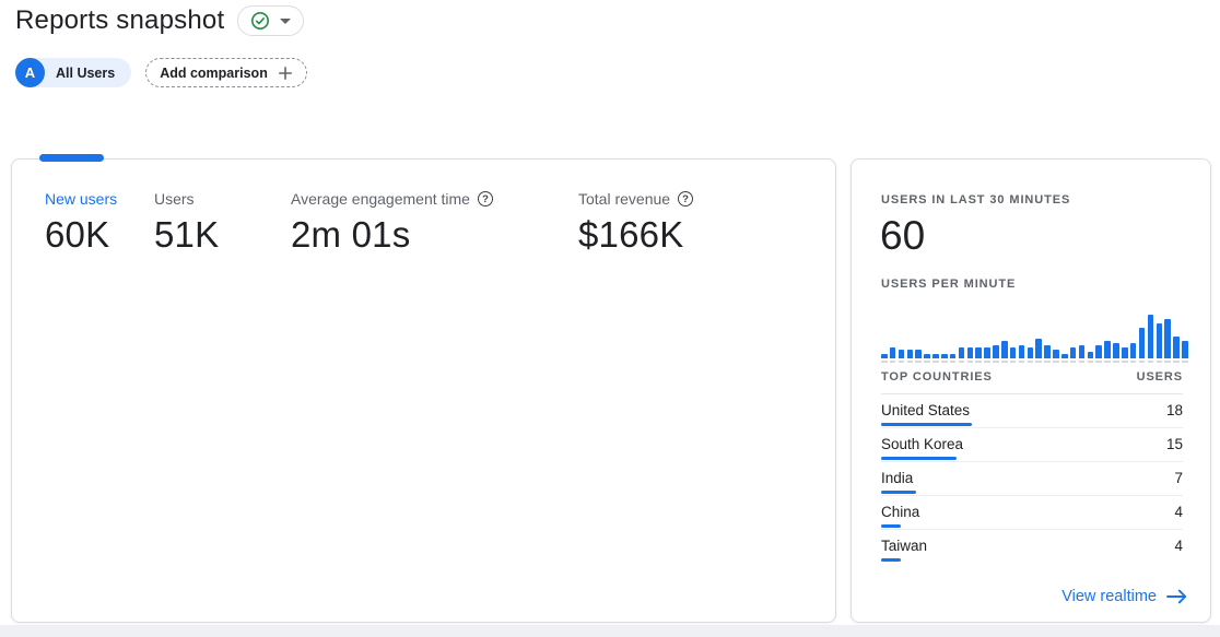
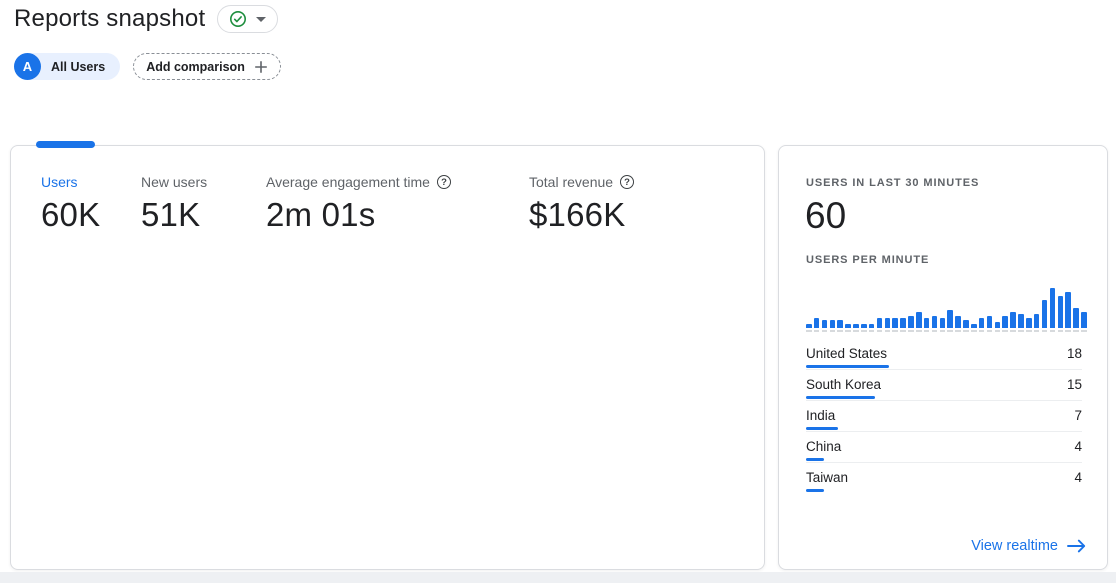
  Reports snapshot
  A
  All Users
  Add comparison
- New users
+ Users
  60K
- Users
+ New users
  51K
  Average engagement time
  ?
  2m 01s
  Total revenue
  ?
  $166K
  USERS IN LAST 30 MINUTES
  60
  USERS PER MINUTE
- TOP COUNTRIES
- USERS
  United States
  18
  South Korea
  15
  India
  7
  China
  4
  Taiwan
  4
  View realtime
